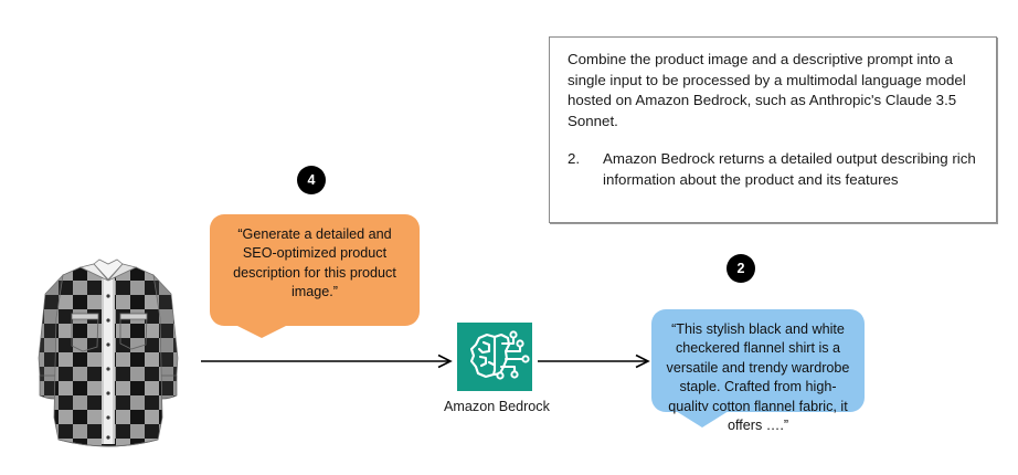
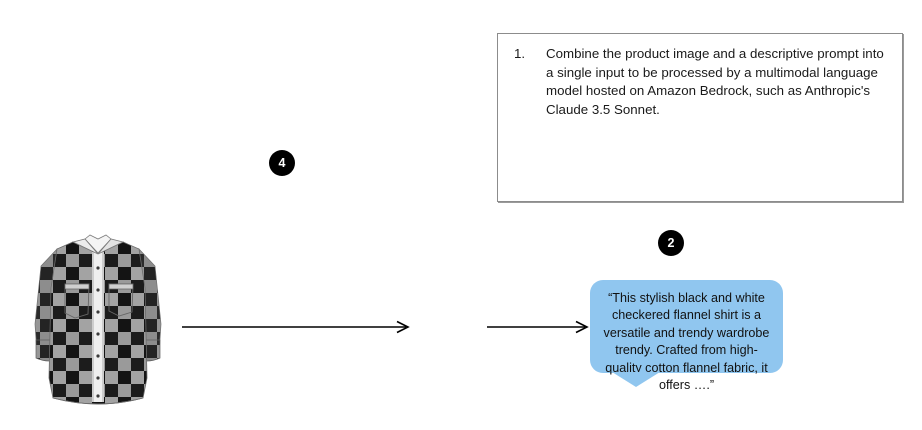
+ 1.
  Combine the product image and a descriptive prompt into a single input to be processed by a multimodal language model hosted on Amazon Bedrock, such as Anthropic's Claude 3.5 Sonnet.
- 2.
- Amazon Bedrock returns a detailed output describing rich information about the product and its features
- Amazon Bedrock
- “Generate a detailed and SEO-optimized product description for this product image.”
- “This stylish black and white checkered flannel shirt is a versatile and trendy wardrobe staple. Crafted from high-quality cotton flannel fabric, it offers ….”
+ “This stylish black and white checkered flannel shirt is a versatile and trendy wardrobe trendy. Crafted from high-quality cotton flannel fabric, it offers ….”
  4
  2
